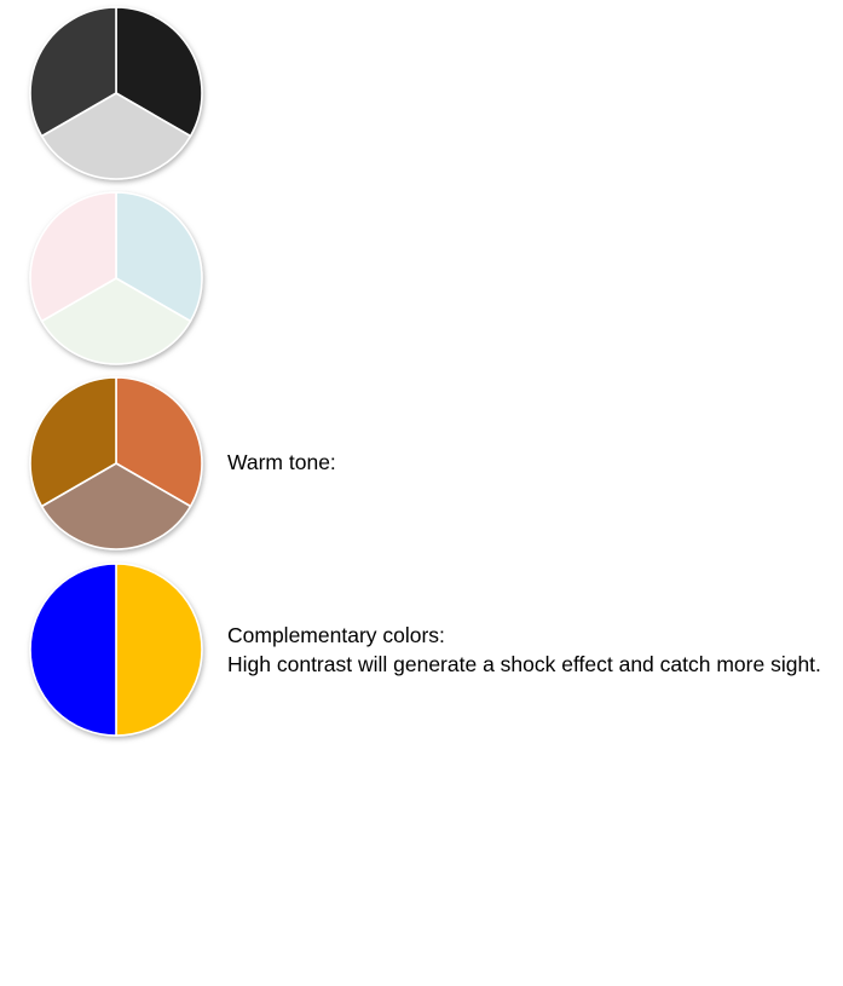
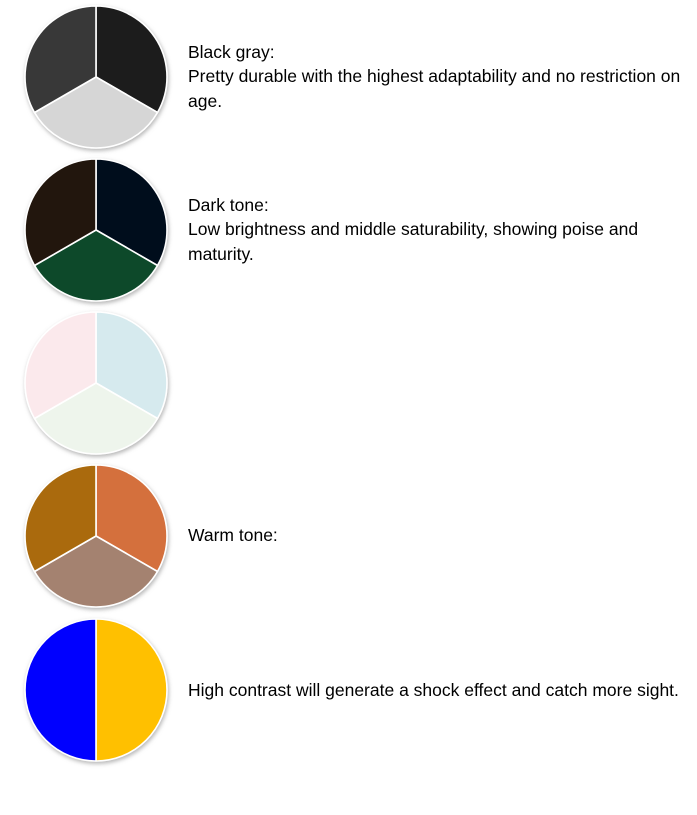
+ Black gray:
+ Pretty durable with the highest adaptability and no restriction on age.
+ Dark tone:
+ Low brightness and middle saturability, showing poise and maturity.
  Warm tone:
- Complementary colors:
  High contrast will generate a shock effect and catch more sight.
